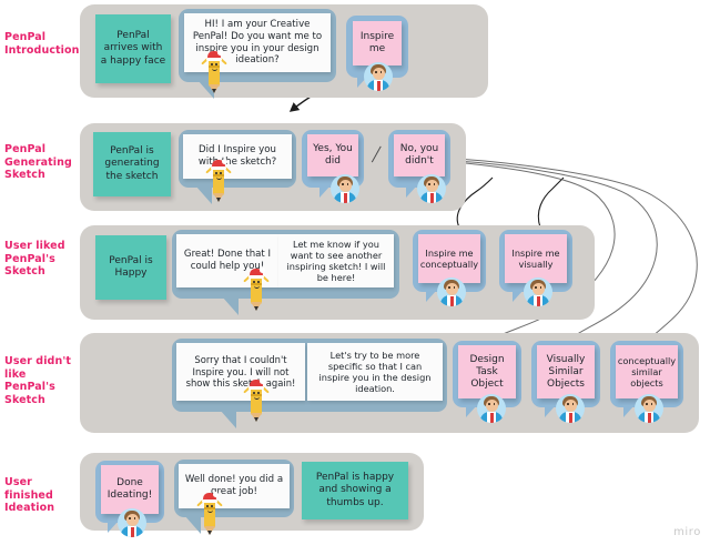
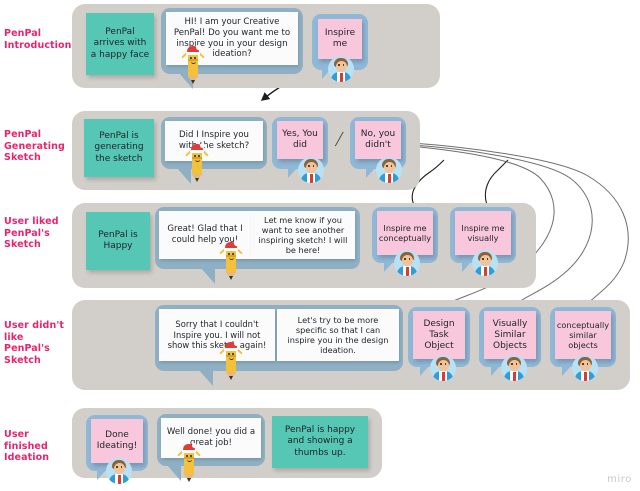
  PenPal
  Introduction
  PenPal arrives with a happy face
  HI! I am your Creative PenPal! Do you want me to inspire you in your design ideation?
  Inspire me
  PenPal
  Generating
  Sketch
  PenPal is generating the sketch
  Did I Inspire you withe sketch?
  Yes, You did
  No, you didn't
  User liked
  PenPal's
  Sketch
  PenPal is Happy
- Great! Done that I could help you!
+ Great! Glad that I could help you!
  Let me know if you want to see another inspiring sketch! I will be here!
  Inspire me conceptually
  Inspire me visually
  User didn't
  like PenPal's
  Sketch
  Sorry that I couldn't Inspire you. I will not show this ske again!
  Let's try to be more specific so that I can inspire you in the design ideation.
  Design Task Object
  Visually Similar Objects
  conceptually similar objects
  User finished
  Ideation
  Done Ideating!
  Well done! you did a reat job!
  PenPal is happy and showing a thumbs up.
  miro
